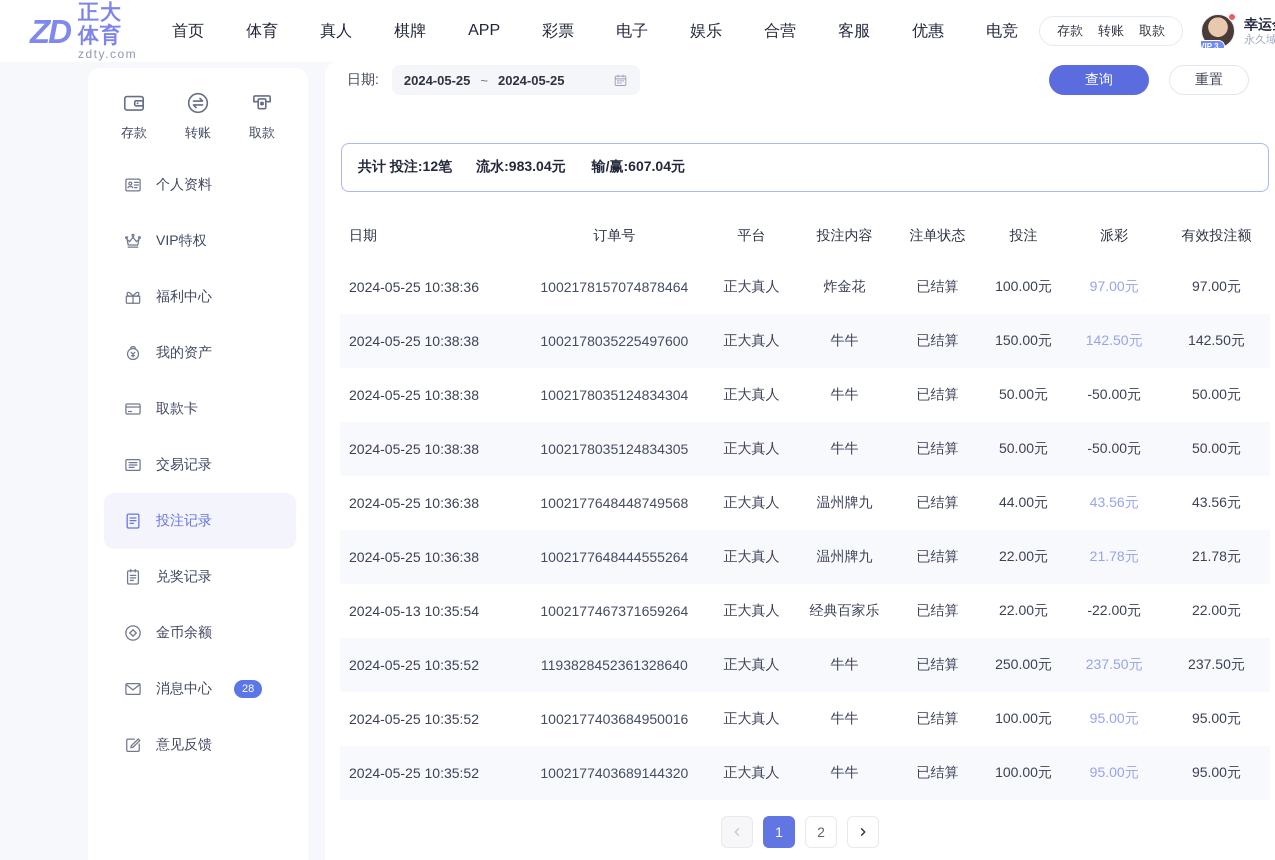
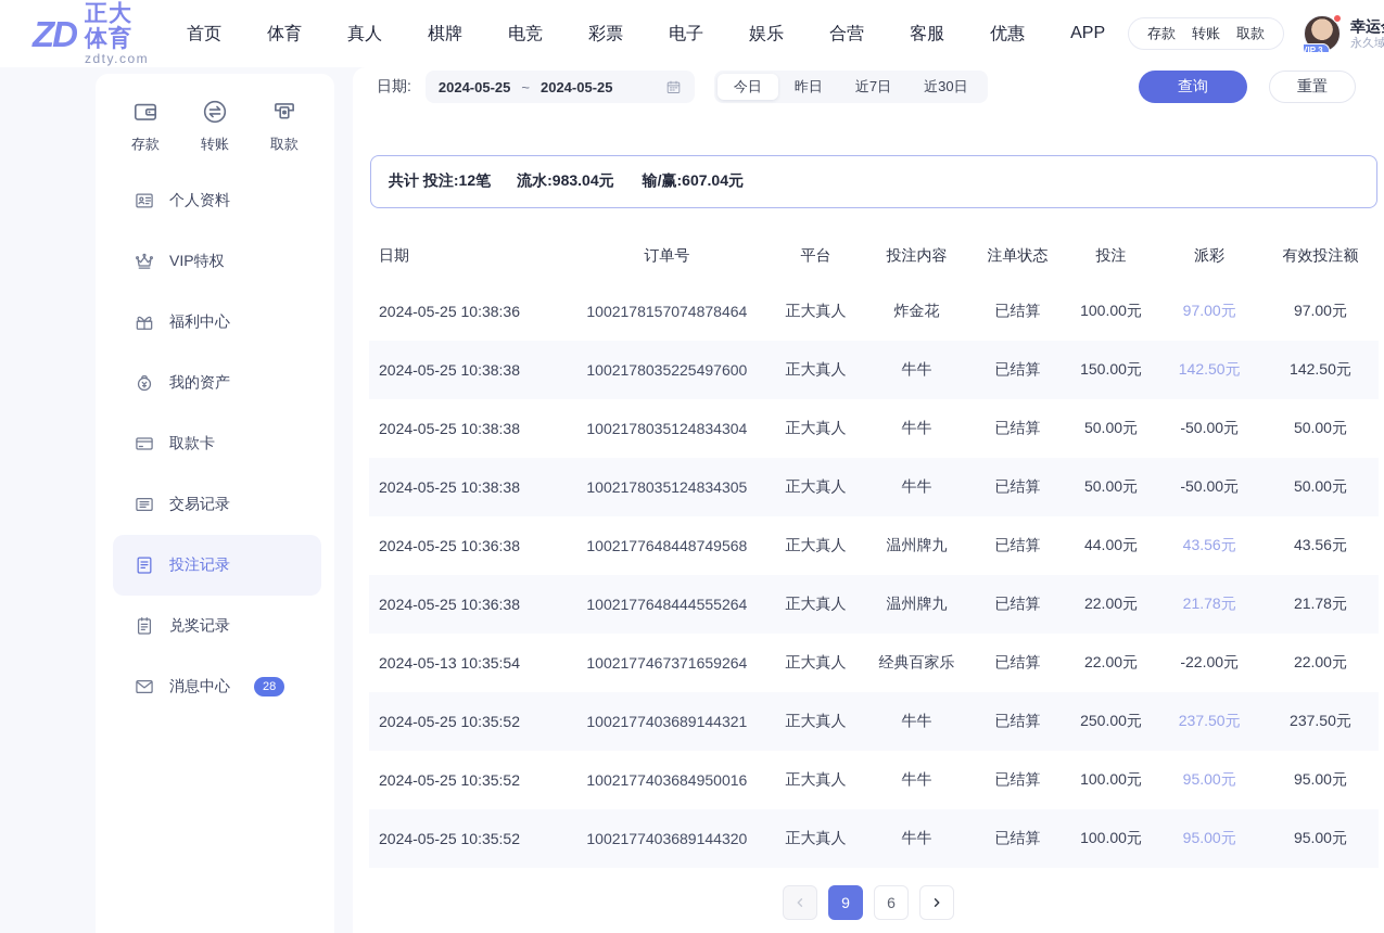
  ZD
  正大体育
  zdty.com
  首页
  体育
  真人
  棋牌
- APP
+ 电竞
  彩票
  电子
  娱乐
  合营
  客服
  优惠
- 电竞
+ APP
  存款
  转账
  取款
  VIP 3
  存款
  转账
  取款
  个人资料
  VIP特权
  福利中心
  我的资产
  取款卡
  交易记录
  投注记录
  兑奖记录
- 金币余额
  消息中心
  28
- 意见反馈
  日期:
  2024-05-25
  ~
  2024-05-25
+ 今日
+ 昨日
+ 近7日
+ 近30日
  查询
  重置
  共计 投注:12笔
  流水:983.04元
  输/赢:607.04元
  日期
  订单号
  平台
  投注内容
  注单状态
  投注
  派彩
  有效投注额
  2024-05-25 10:38:36
  1002178157074878464
  正大真人
  炸金花
  已结算
  100.00元
  97.00元
  97.00元
  2024-05-25 10:38:38
  1002178035225497600
  正大真人
  牛牛
  已结算
  150.00元
  142.50元
  142.50元
  2024-05-25 10:38:38
  1002178035124834304
  正大真人
  牛牛
  已结算
  50.00元
  -50.00元
  50.00元
  2024-05-25 10:38:38
  1002178035124834305
  正大真人
  牛牛
  已结算
  50.00元
  -50.00元
  50.00元
  2024-05-25 10:36:38
  1002177648448749568
  正大真人
  温州牌九
  已结算
  44.00元
  43.56元
  43.56元
  2024-05-25 10:36:38
  1002177648444555264
  正大真人
  温州牌九
  已结算
  22.00元
  21.78元
  21.78元
  2024-05-13 10:35:54
  1002177467371659264
  正大真人
  经典百家乐
  已结算
  22.00元
  -22.00元
  22.00元
  2024-05-25 10:35:52
- 1193828452361328640
+ 1002177403689144321
  正大真人
  牛牛
  已结算
  250.00元
  237.50元
  237.50元
  2024-05-25 10:35:52
  1002177403684950016
  正大真人
  牛牛
  已结算
  100.00元
  95.00元
  95.00元
  2024-05-25 10:35:52
  1002177403689144320
  正大真人
  牛牛
  已结算
  100.00元
  95.00元
  95.00元
- 1
+ 9
- 2
+ 6
